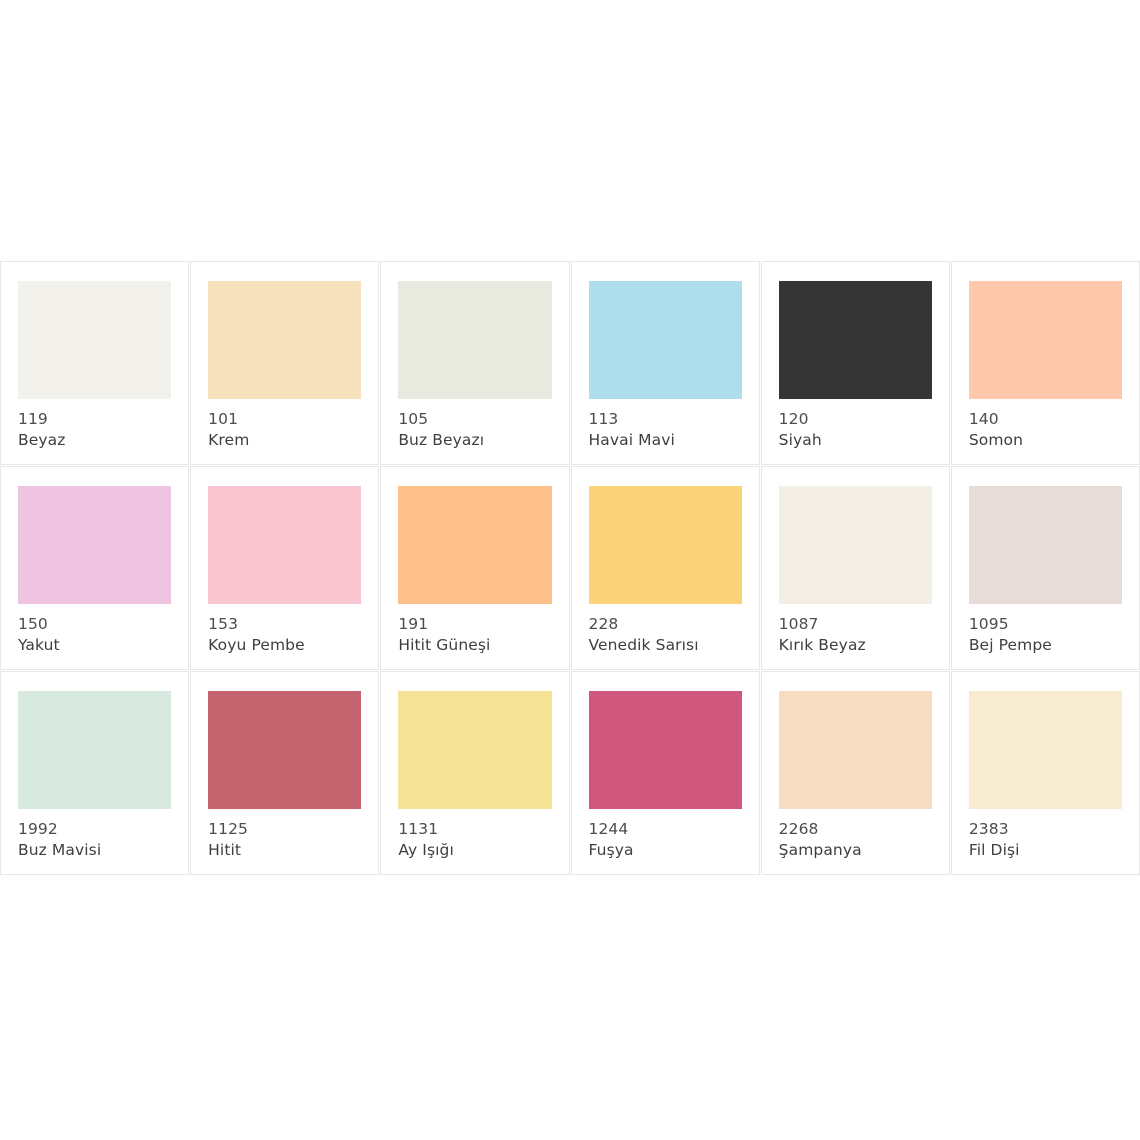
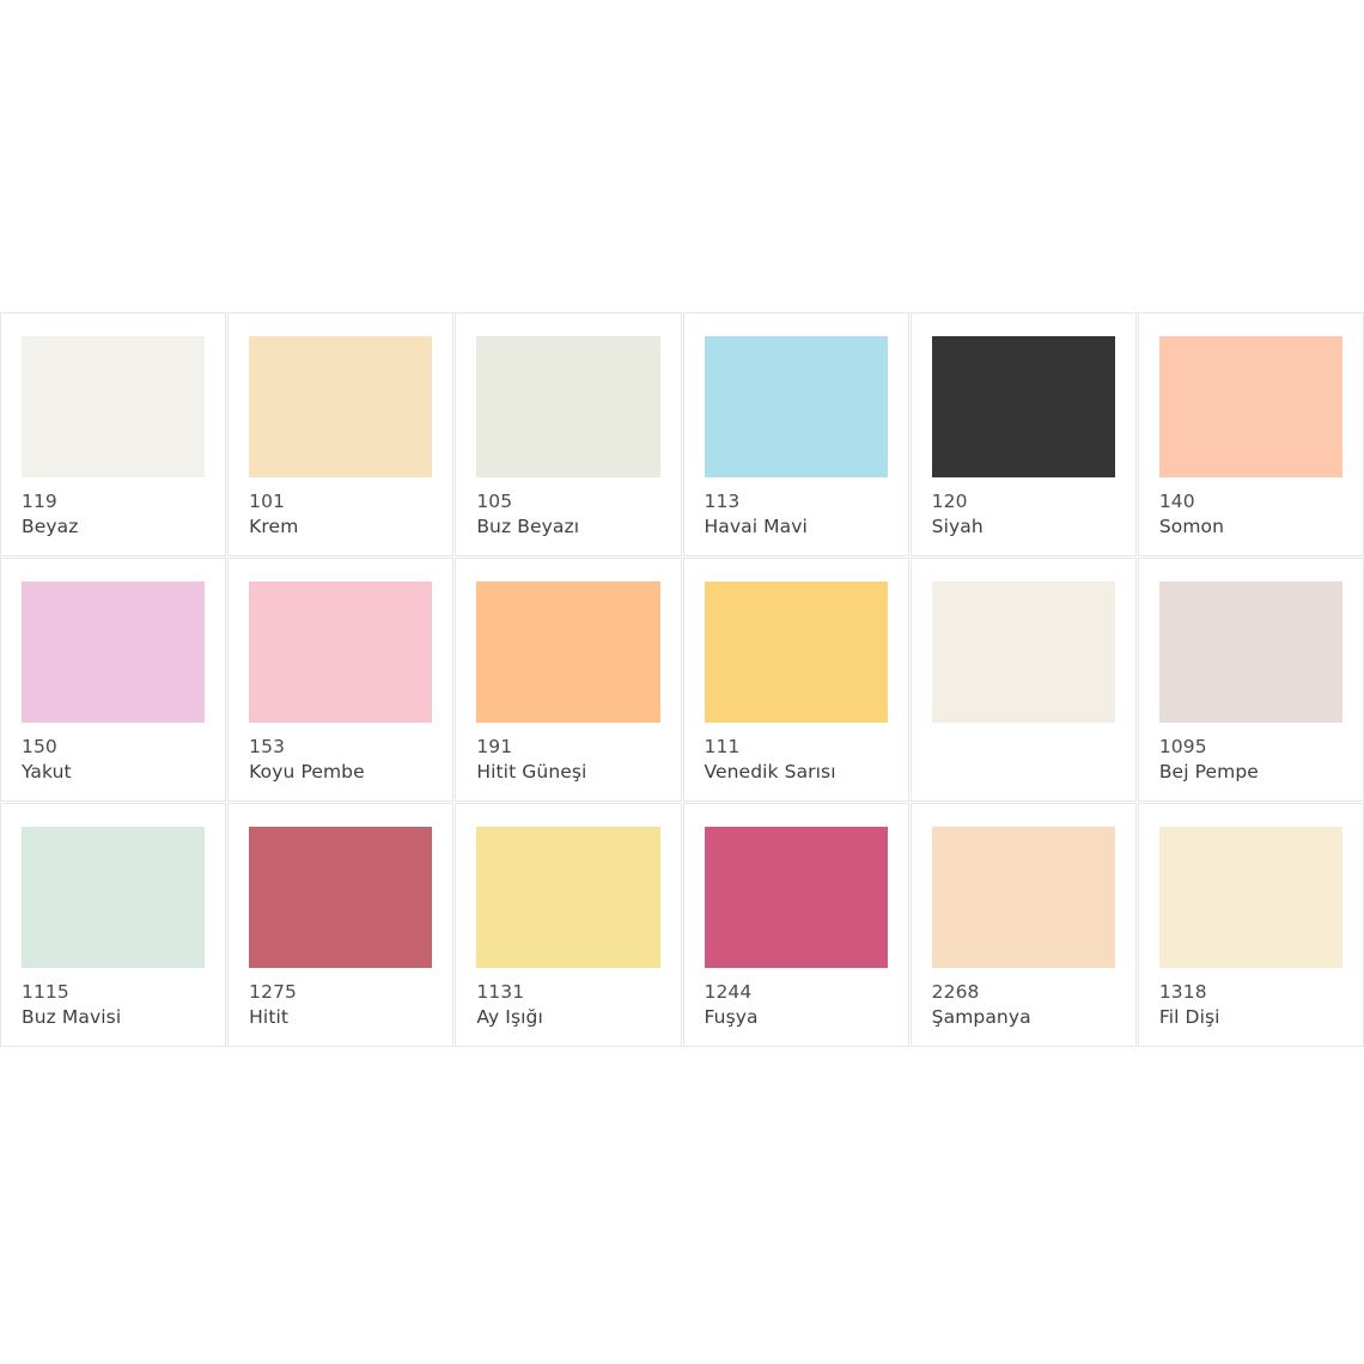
  119
  Beyaz
  101
  Krem
  105
  Buz Beyazı
  113
  Havai Mavi
  120
  Siyah
  140
  Somon
  150
  Yakut
  153
  Koyu Pembe
  191
  Hitit Güneşi
- 228
+ 111
  Venedik Sarısı
- 1087
- Kırık Beyaz
  1095
  Bej Pempe
- 1992
+ 1115
  Buz Mavisi
- 1125
+ 1275
  Hitit
  1131
  Ay Işığı
  1244
  Fuşya
  2268
  Şampanya
- 2383
+ 1318
  Fil Dişi
